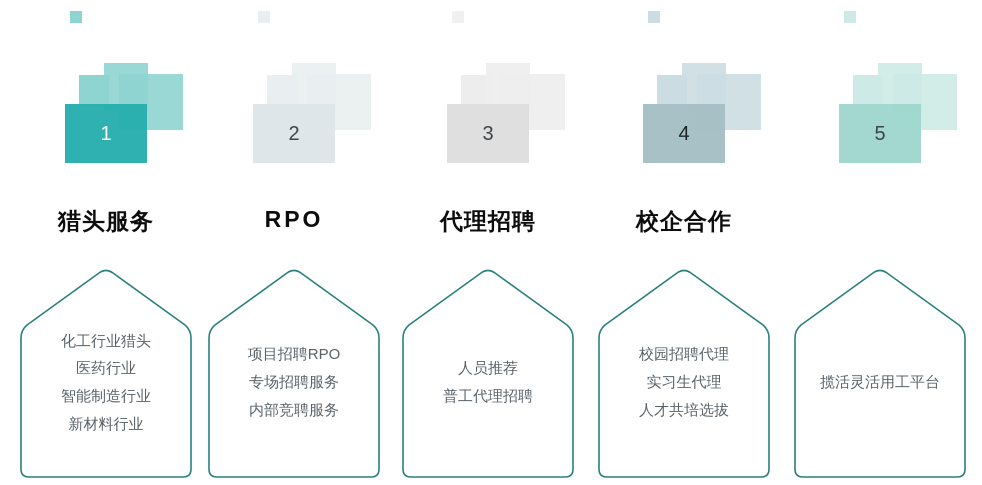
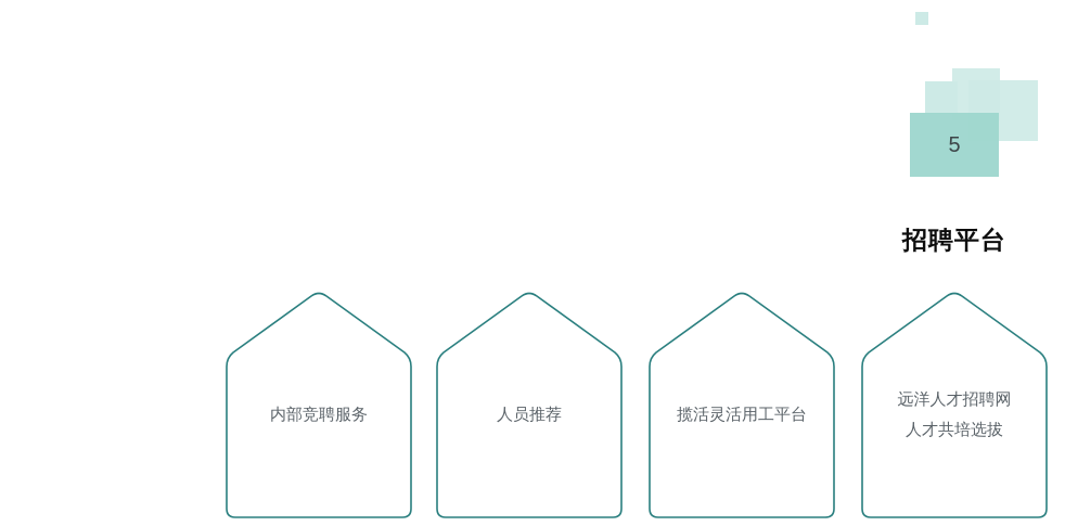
- 1
- 猎头服务
- 化工行业猎头
- 医药行业
- 智能制造行业
- 新材料行业
- 2
- RPO
- 项目招聘RPO
- 专场招聘服务
  内部竞聘服务
- 3
- 代理招聘
  人员推荐
- 普工代理招聘
- 4
- 校企合作
- 校园招聘代理
- 实习生代理
- 人才共培选拔
+ 揽活灵活用工平台
  5
+ 招聘平台
+ 远洋人才招聘网
- 揽活灵活用工平台
+ 人才共培选拔
